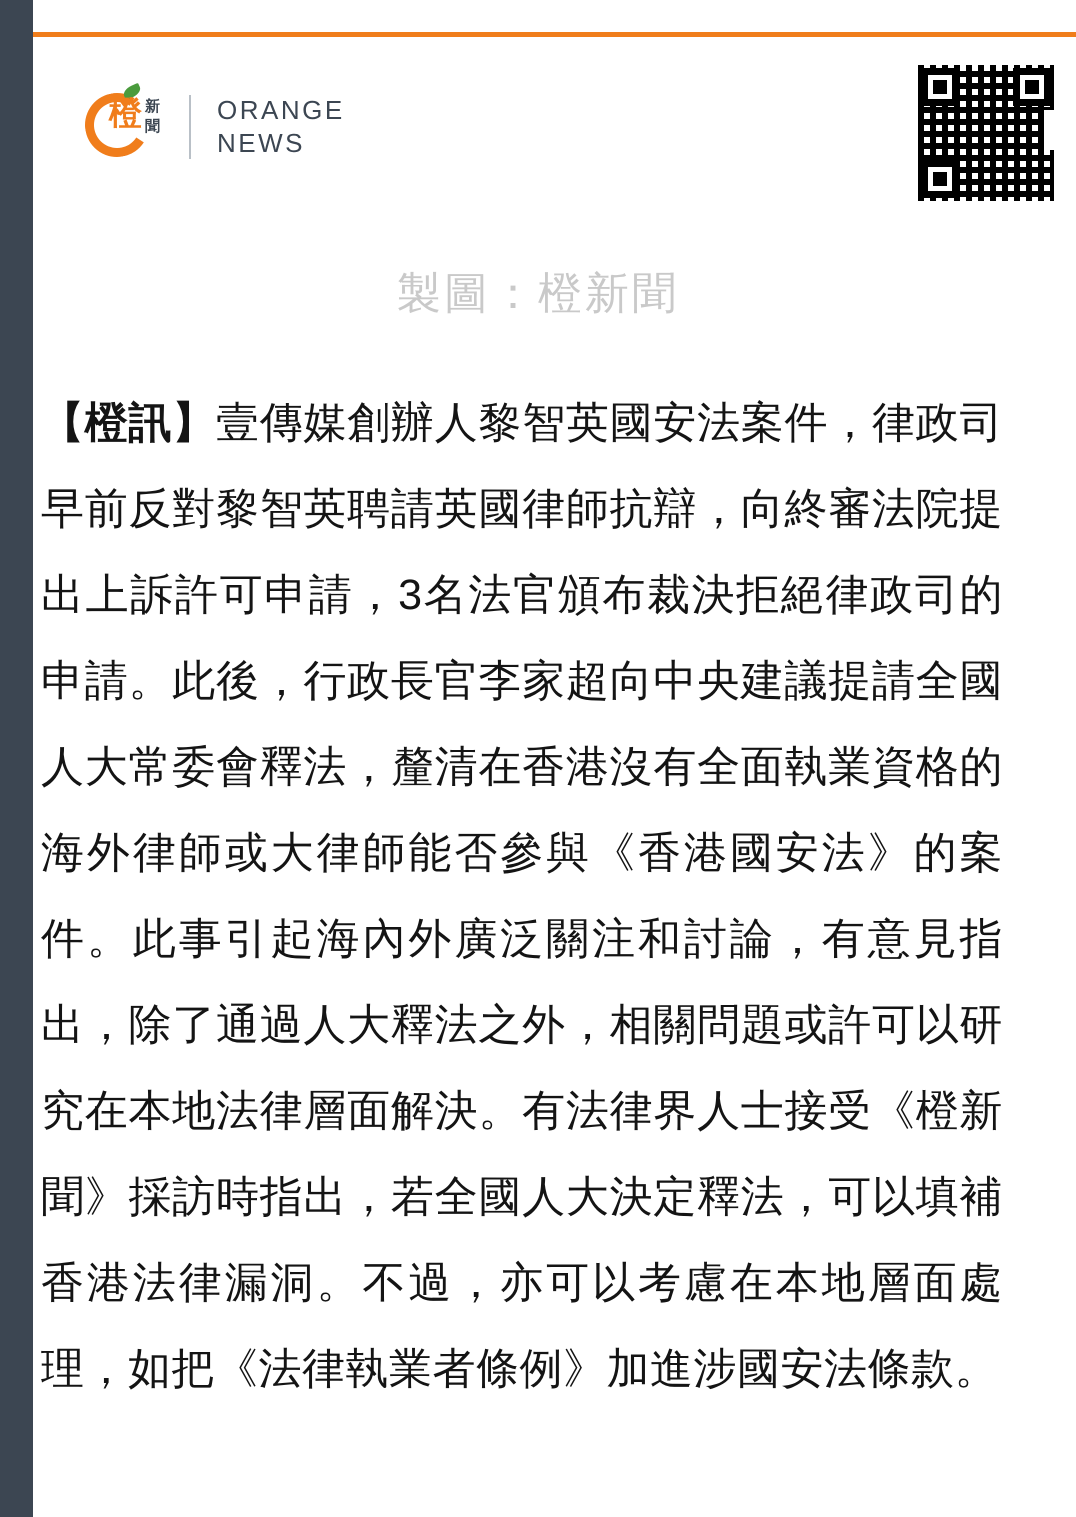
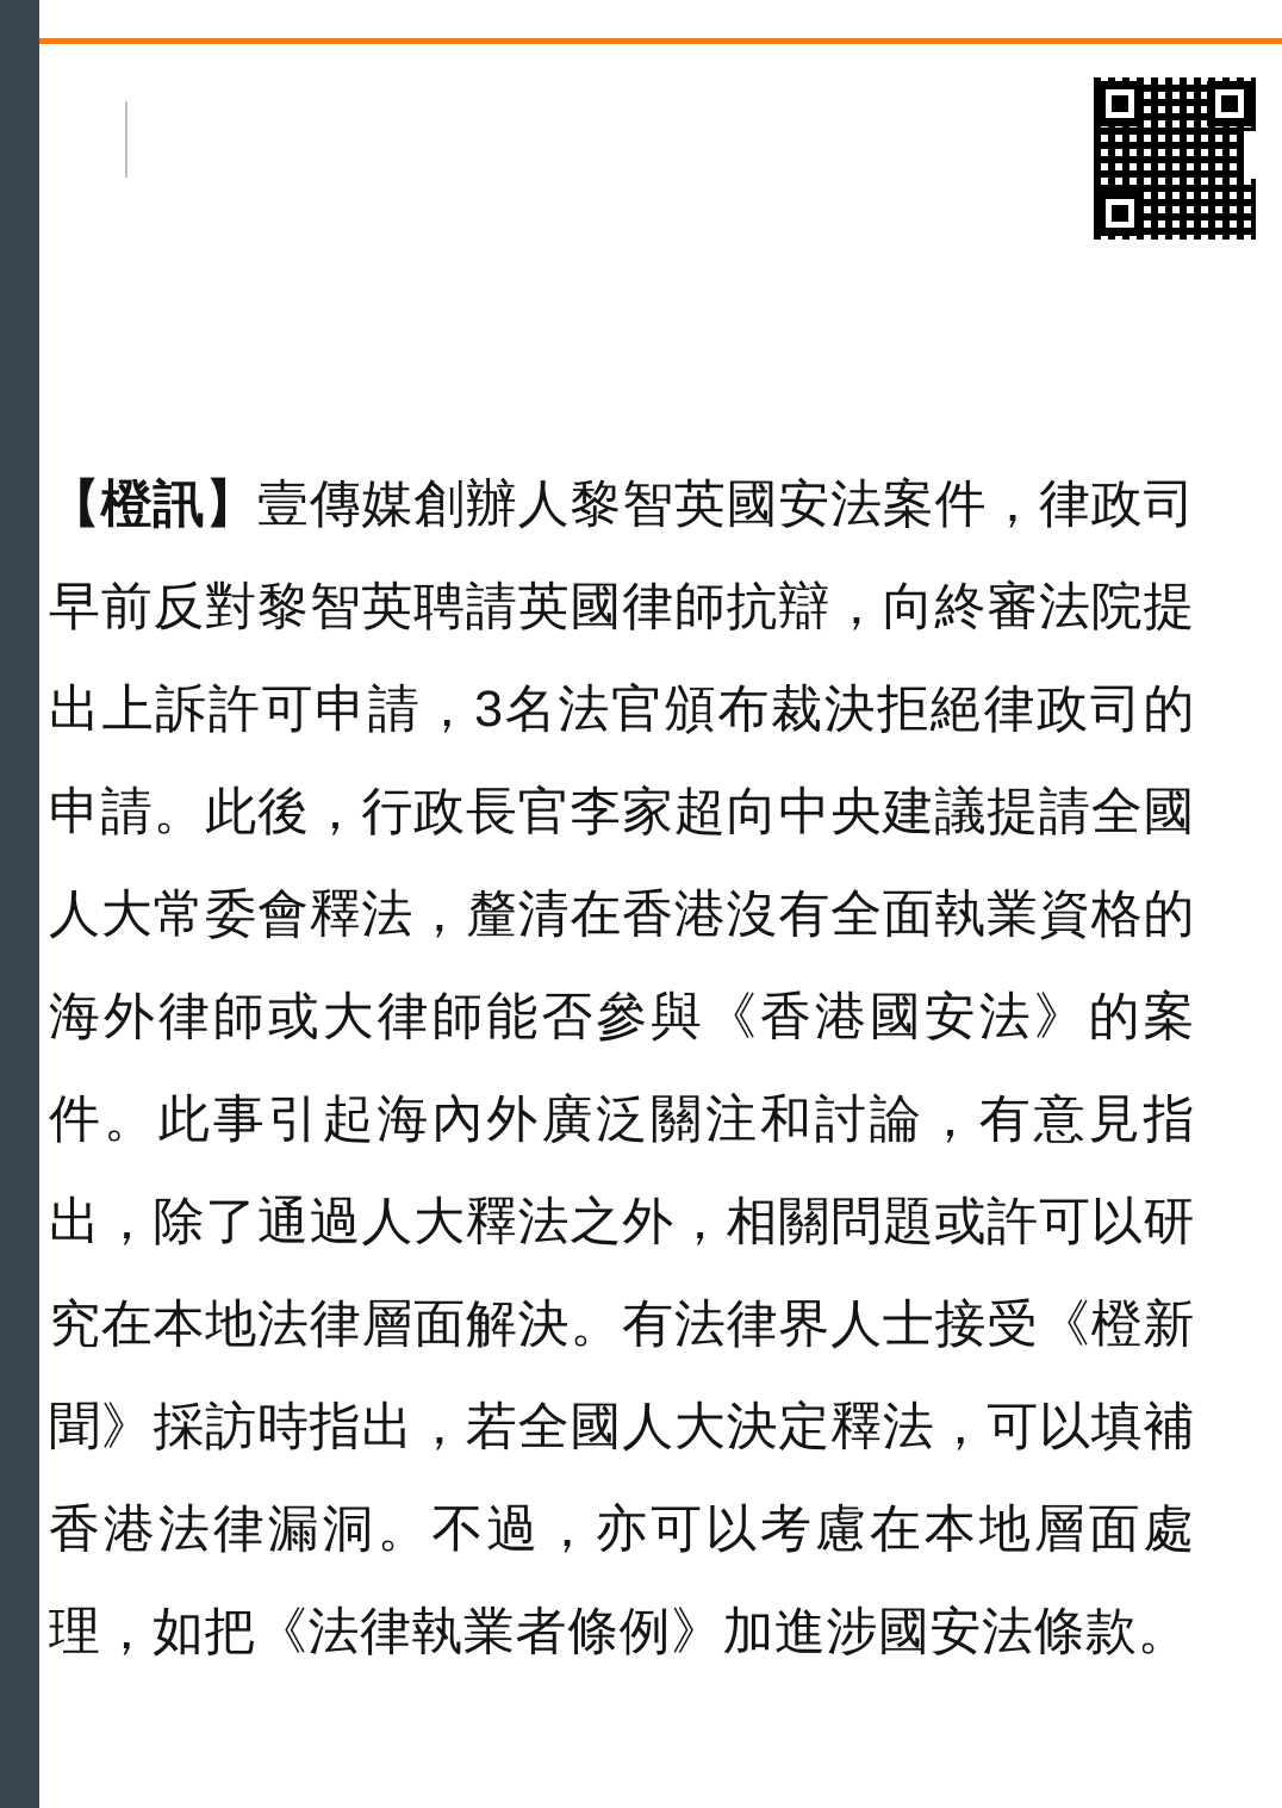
- 橙
- 新
- 聞
- ORANGE
- NEWS
- 製圖：橙新聞
  【橙訊】壹傳媒創辦人黎智英國安法案件，律政司早前反對黎智英聘請英國律師抗辯，向終審法院提出上訴許可申請，3名法官頒布裁決拒絕律政司的申請。此後，行政長官李家超向中央建議提請全國人大常委會釋法，釐清在香港沒有全面執業資格的海外律師或大律師能否參與《香港國安法》的案件。此事引起海內外廣泛關注和討論，有意見指出，除了通過人大釋法之外，相關問題或許可以研究在本地法律層面解決。有法律界人士接受《橙新聞》採訪時指出，若全國人大決定釋法，可以填補香港法律漏洞。不過，亦可以考慮在本地層面處理，如把《法律執業者條例》加進涉國安法條款。
